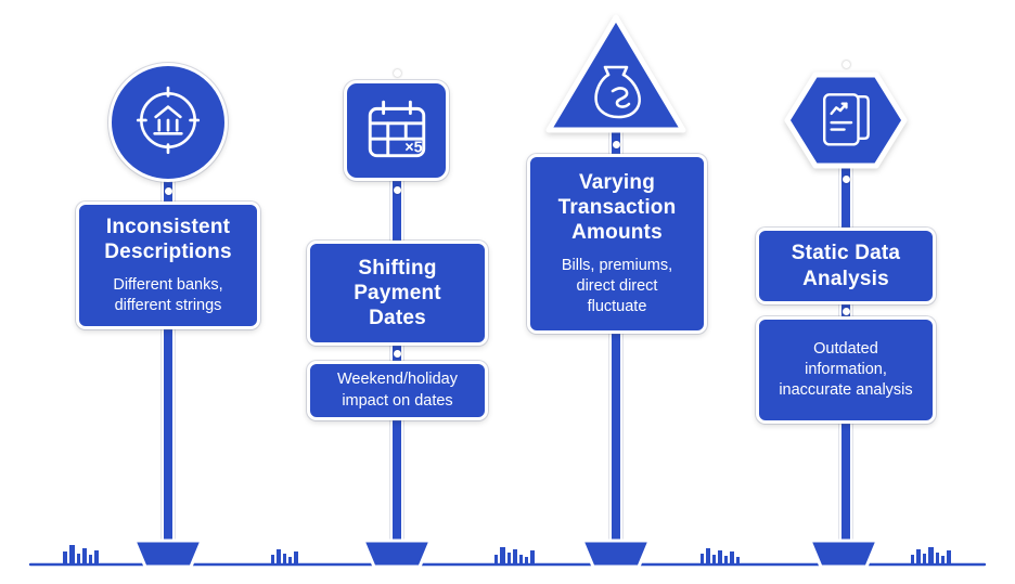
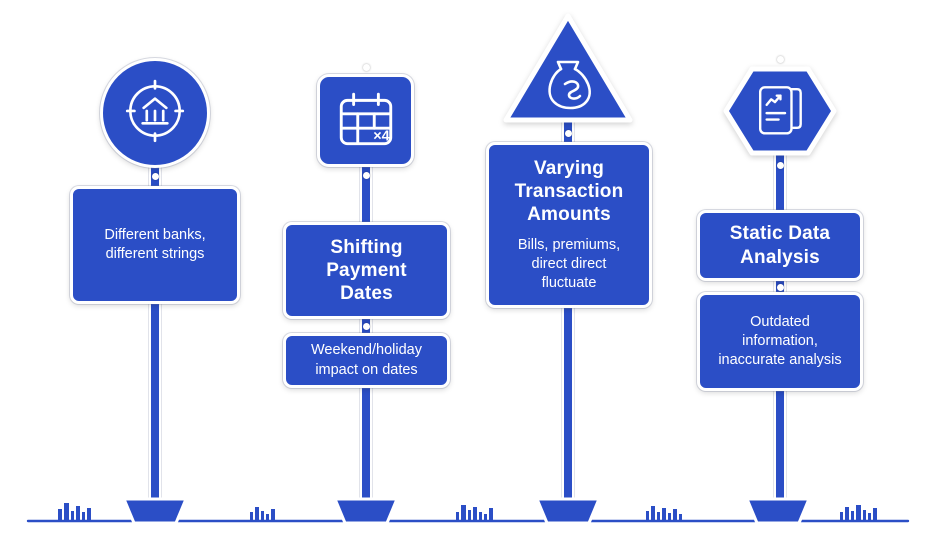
- Inconsistent Descriptions
  Different banks, different strings
- ×5
+ ×4
  Shifting Payment Dates
  Weekend/holiday impact on dates
  Varying Transaction Amounts
  Bills, premiums, direct direct fluctuate
  Static Data Analysis
  Outdated information, inaccurate analysis
